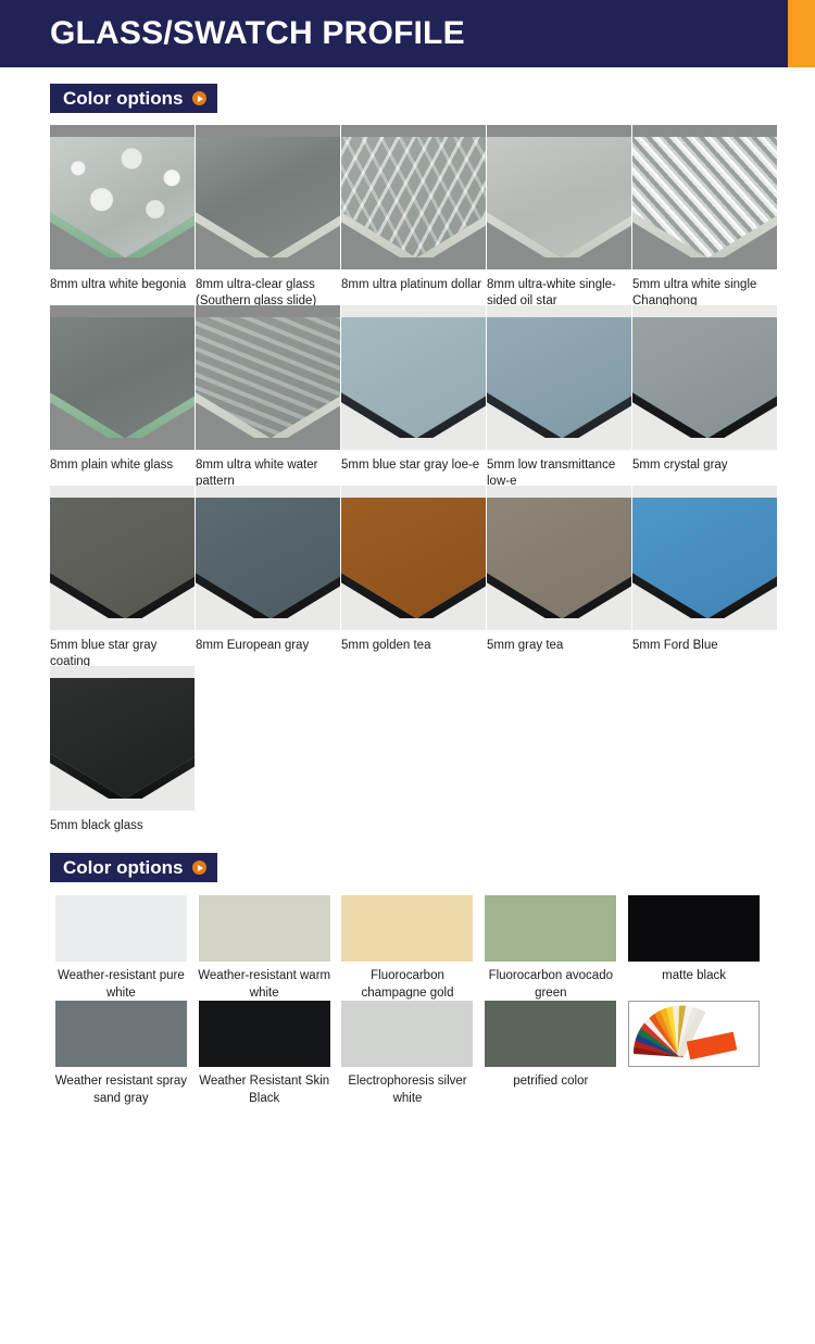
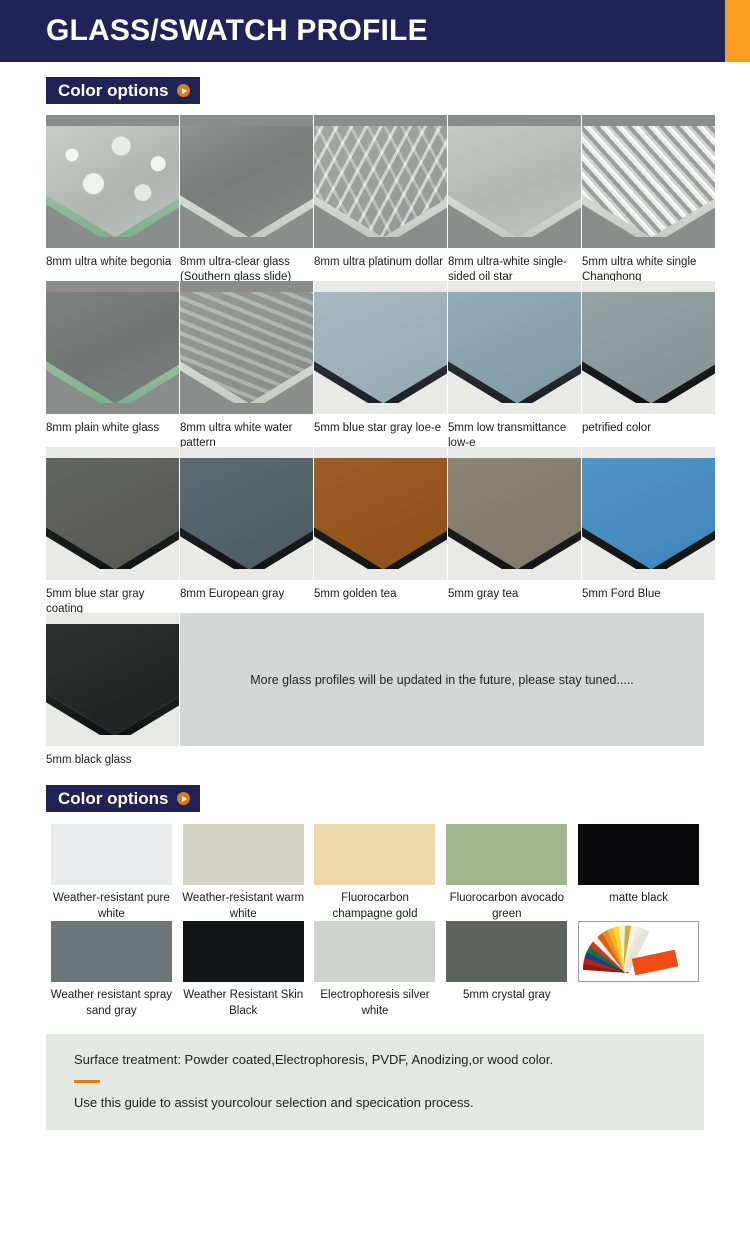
  GLASS/SWATCH PROFILE
  Color options
  8mm ultra white begonia
  8mm ultra-clear glass (Southern glass slide)
  8mm ultra platinum dollar
  8mm ultra-white single-sided oil star
  5mm ultra white single Changhong
  8mm plain white glass
  8mm ultra white water pattern
  5mm blue star gray loe-e
  5mm low transmittance low-e
- 5mm crystal gray
+ petrified color
  5mm blue star gray coating
  8mm European gray
  5mm golden tea
  5mm gray tea
  5mm Ford Blue
  5mm black glass
+ More glass profiles will be updated in the future, please stay tuned.....
  Color options
  Weather-resistant pure white
  Weather-resistant warm white
  Fluorocarbon champagne gold
  Fluorocarbon avocado green
  matte black
  Weather resistant spray sand gray
  Weather Resistant Skin Black
  Electrophoresis silver white
- petrified color
+ 5mm crystal gray
+ Surface treatment: Powder coated,Electrophoresis, PVDF, Anodizing,or wood color.
+ Use this guide to assist yourcolour selection and specication process.
